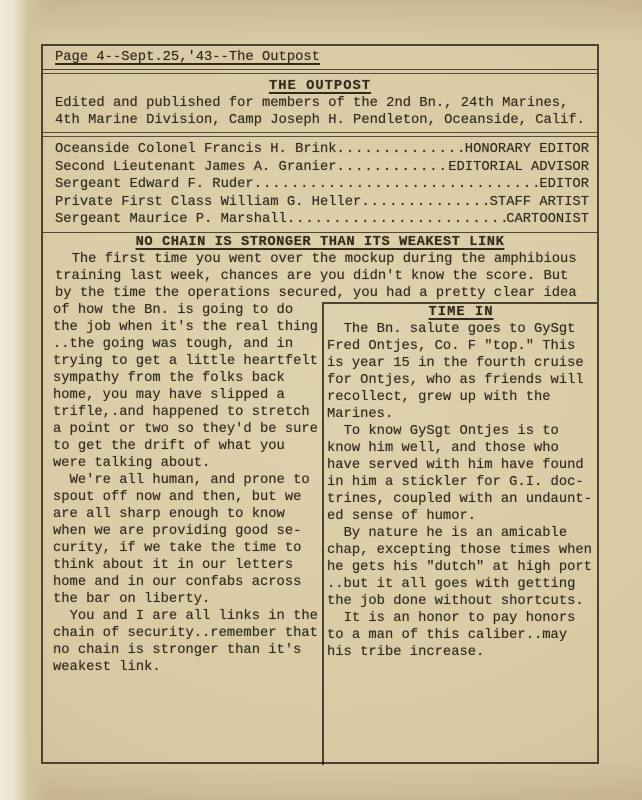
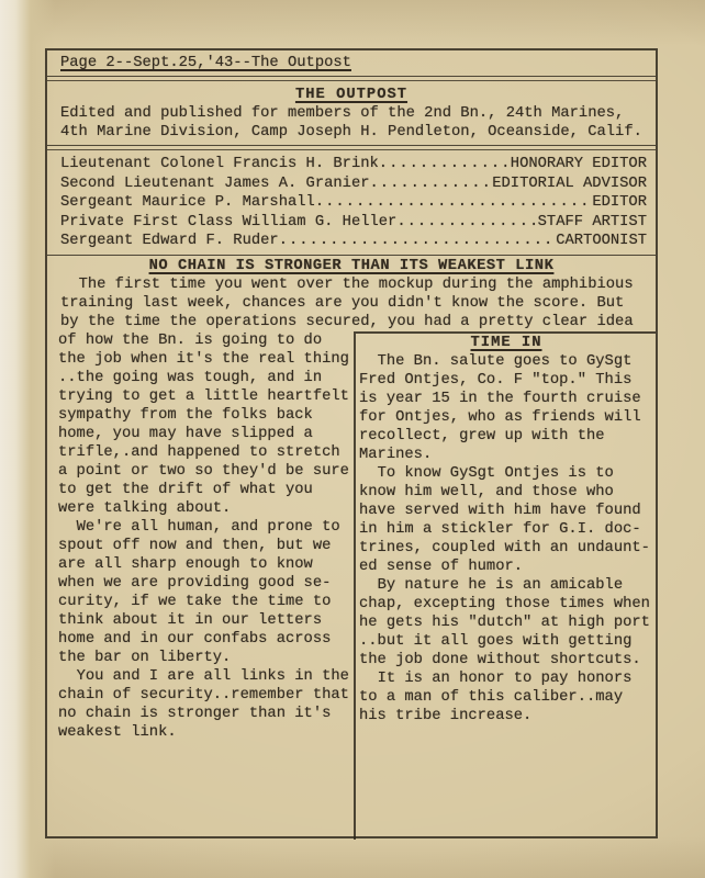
- Page 4--Sept.25,'43--The Outpost
+ Page 2--Sept.25,'43--The Outpost
  THE OUTPOST
  Edited and published for members of the 2nd Bn., 24th Marines,
  4th Marine Division, Camp Joseph H. Pendleton, Oceanside, Calif.
- Oceanside Colonel Francis H. Brink
+ Lieutenant Colonel Francis H. Brink
  HONORARY EDITOR
  Second Lieutenant James A. Granier
  EDITORIAL ADVISOR
- Sergeant Edward F. Ruder
+ Sergeant Maurice P. Marshall
  EDITOR
  Private First Class William G. Heller
  STAFF ARTIST
- Sergeant Maurice P. Marshall
+ Sergeant Edward F. Ruder
  CARTOONIST
  NO CHAIN IS STRONGER THAN ITS WEAKEST LINK
  The first time you went over the mockup during the amphibious
  training last week, chances are you didn't know the score. But
  by the time the operations secured, you had a pretty clear idea
  of how the Bn. is going to do
  the job when it's the real thing
  ..the going was tough, and in
  trying to get a little heartfelt
  sympathy from the folks back
  home, you may have slipped a
  trifle,.and happened to stretch
  a point or two so they'd be sure
  to get the drift of what you
  were talking about.
  We're all human, and prone to
  spout off now and then, but we
  are all sharp enough to know
  when we are providing good se-
  curity, if we take the time to
  think about it in our letters
  home and in our confabs across
  the bar on liberty.
  You and I are all links in the
  chain of security..remember that
  no chain is stronger than it's
  weakest link.
  TIME IN
  The Bn. salute goes to GySgt
  Fred Ontjes, Co. F "top." This
  is year 15 in the fourth cruise
  for Ontjes, who as friends will
  recollect, grew up with the
  Marines.
  To know GySgt Ontjes is to
  know him well, and those who
  have served with him have found
  in him a stickler for G.I. doc-
  trines, coupled with an undaunt-
  ed sense of humor.
  By nature he is an amicable
  chap, excepting those times when
  he gets his "dutch" at high port
  ..but it all goes with getting
  the job done without shortcuts.
  It is an honor to pay honors
  to a man of this caliber..may
  his tribe increase.
